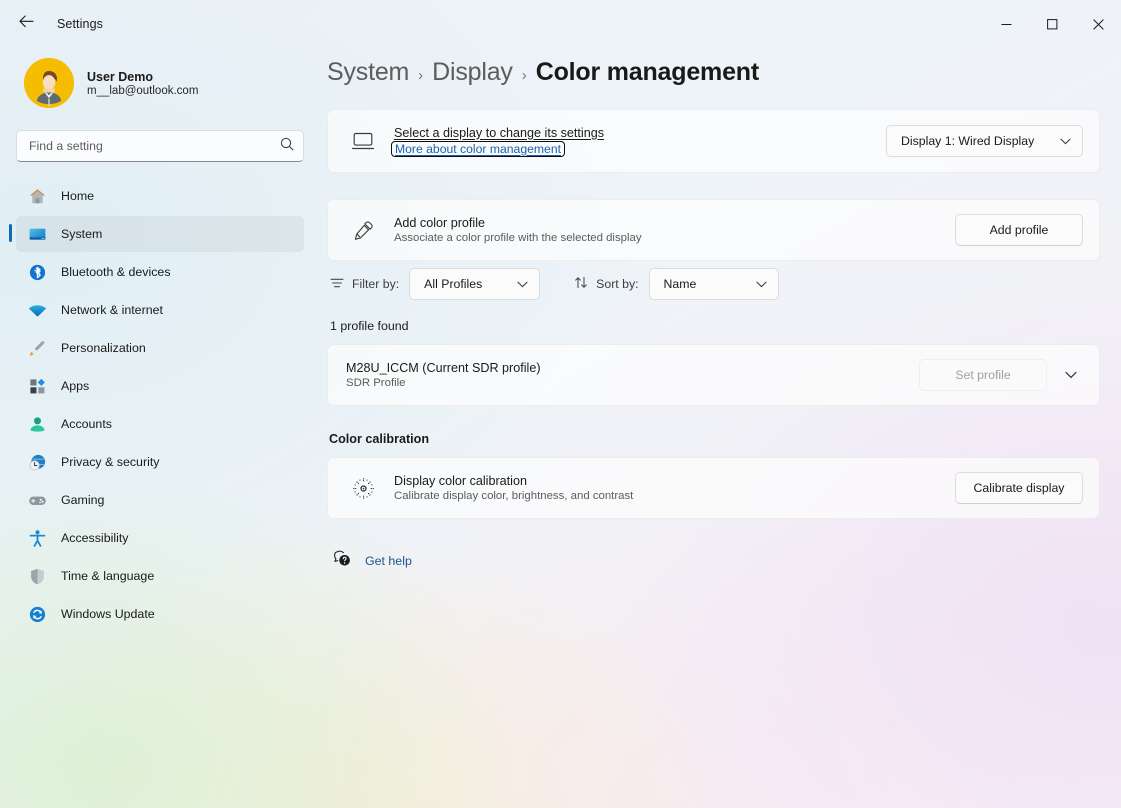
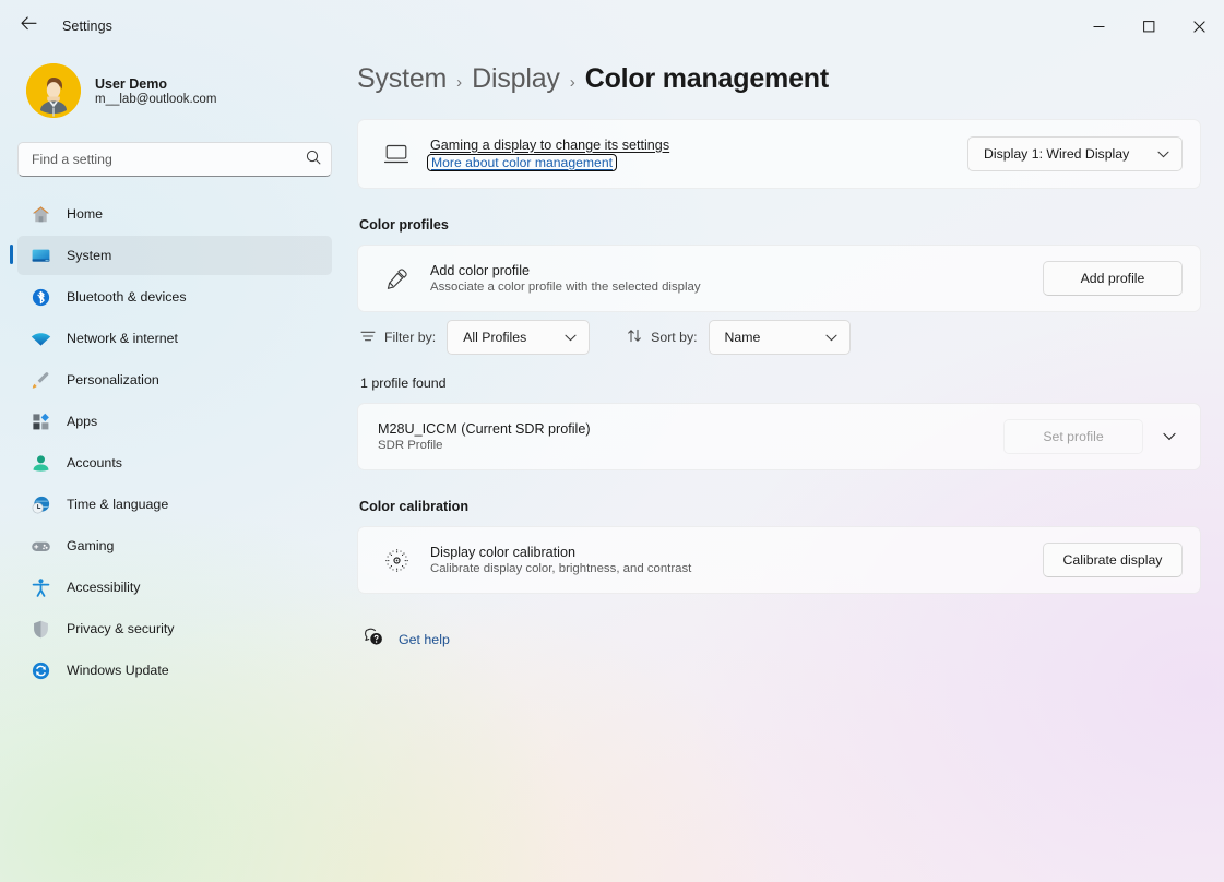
  Settings
  User Demo
  m__lab@outlook.com
  Find a setting
  Home
  System
  Bluetooth & devices
  Network & internet
  Personalization
  Apps
  Accounts
- Privacy & security
+ Time & language
  Gaming
  Accessibility
- Time & language
+ Privacy & security
  Windows Update
  System
  ›
  Display
  ›
  Color management
- Select a display to change its settings
+ Gaming a display to change its settings
  More about color management
  Display 1: Wired Display
+ Color profiles
  Add color profile
  Associate a color profile with the selected display
  Add profile
  Filter by:
  All Profiles
  Sort by:
  Name
  1 profile found
  M28U_ICCM (Current SDR profile)
  SDR Profile
  Set profile
  Color calibration
  Display color calibration
  Calibrate display color, brightness, and contrast
  Calibrate display
  Get help
